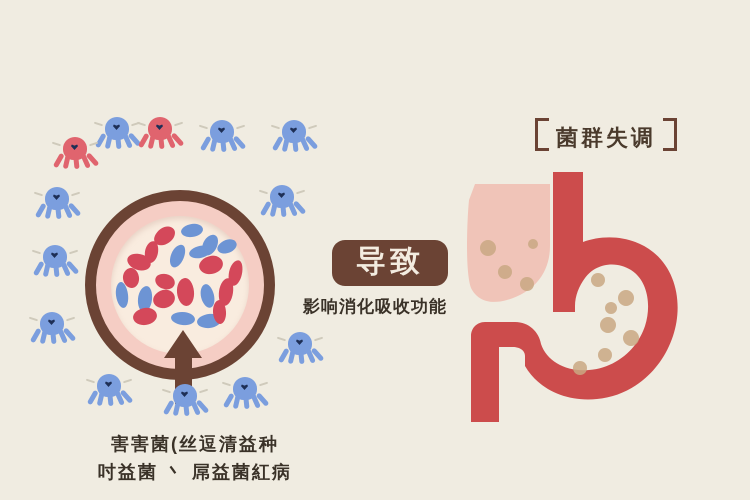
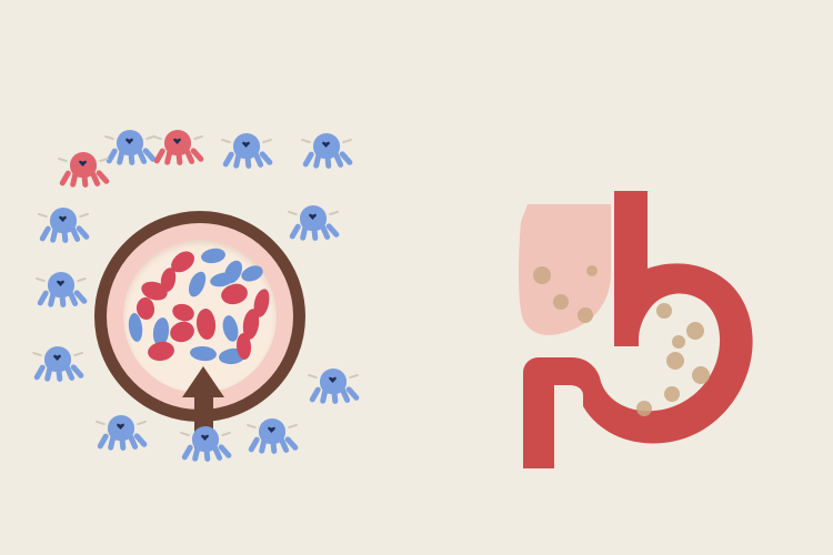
- 导致
- 影响消化吸收功能
- 菌群失调
- 害害菌(丝逗清益种
- 吋益菌 丶 屌益菌紅病
